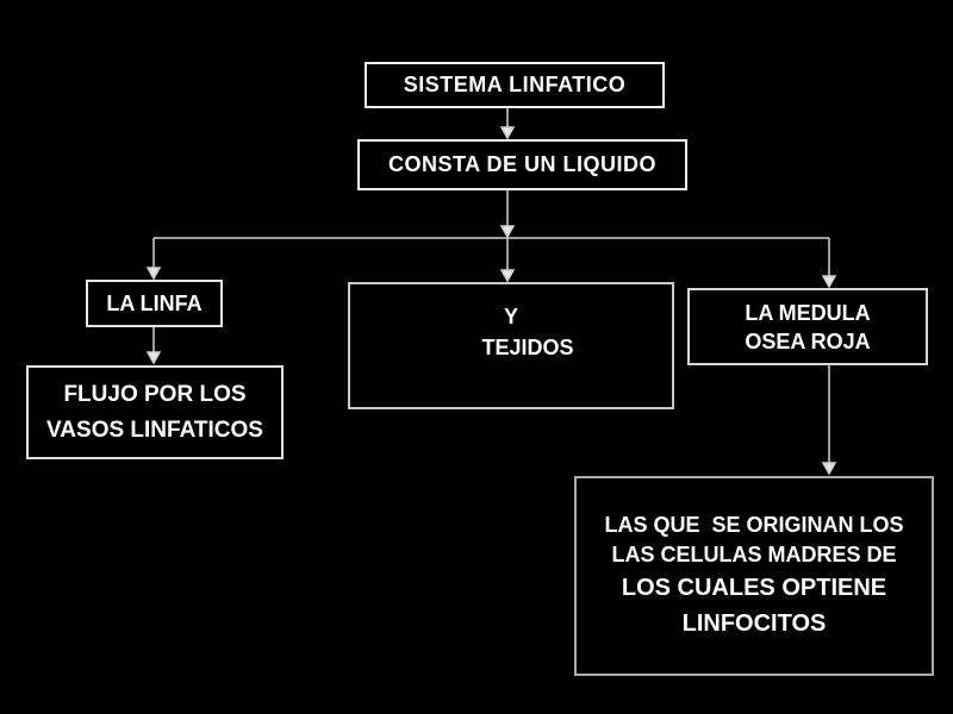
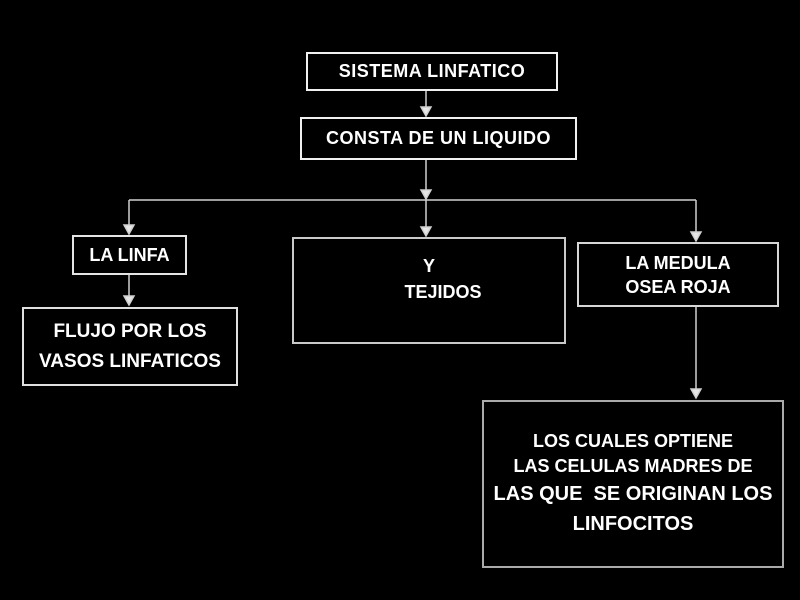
  SISTEMA LINFATICO
  CONSTA DE UN LIQUIDO
  LA LINFA
  Y
  TEJIDOS
  LA MEDULA
  OSEA ROJA
  FLUJO POR LOS
  VASOS LINFATICOS
- LAS QUE SE ORIGINAN LOS
+ LOS CUALES OPTIENE
  LAS CELULAS MADRES DE
- LOS CUALES OPTIENE
+ LAS QUE SE ORIGINAN LOS
  LINFOCITOS
